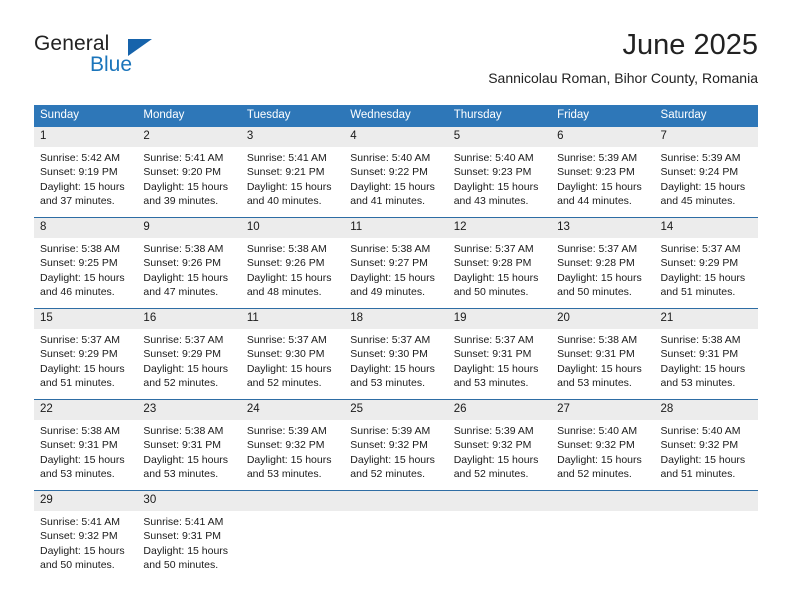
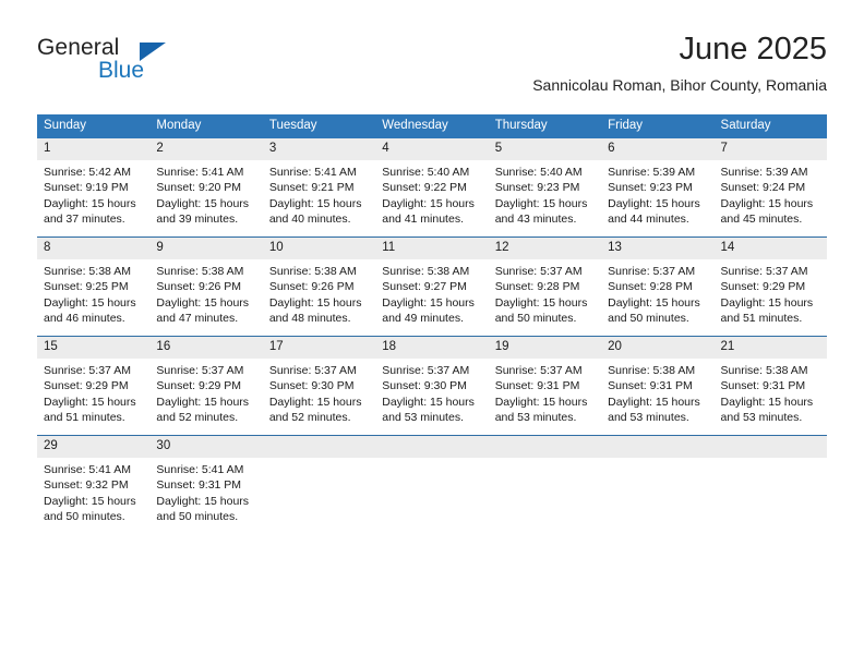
  General
  Blue
  June 2025
  Sannicolau Roman, Bihor County, Romania
  Sunday	Monday	Tuesday	Wednesday	Thursday	Friday	Saturday
  1 Sunrise: 5:42 AM Sunset: 9:19 PM Daylight: 15 hours and 37 minutes.	2 Sunrise: 5:41 AM Sunset: 9:20 PM Daylight: 15 hours and 39 minutes.	3 Sunrise: 5:41 AM Sunset: 9:21 PM Daylight: 15 hours and 40 minutes.	4 Sunrise: 5:40 AM Sunset: 9:22 PM Daylight: 15 hours and 41 minutes.	5 Sunrise: 5:40 AM Sunset: 9:23 PM Daylight: 15 hours and 43 minutes.	6 Sunrise: 5:39 AM Sunset: 9:23 PM Daylight: 15 hours and 44 minutes.	7 Sunrise: 5:39 AM Sunset: 9:24 PM Daylight: 15 hours and 45 minutes.
  8 Sunrise: 5:38 AM Sunset: 9:25 PM Daylight: 15 hours and 46 minutes.	9 Sunrise: 5:38 AM Sunset: 9:26 PM Daylight: 15 hours and 47 minutes.	10 Sunrise: 5:38 AM Sunset: 9:26 PM Daylight: 15 hours and 48 minutes.	11 Sunrise: 5:38 AM Sunset: 9:27 PM Daylight: 15 hours and 49 minutes.	12 Sunrise: 5:37 AM Sunset: 9:28 PM Daylight: 15 hours and 50 minutes.	13 Sunrise: 5:37 AM Sunset: 9:28 PM Daylight: 15 hours and 50 minutes.	14 Sunrise: 5:37 AM Sunset: 9:29 PM Daylight: 15 hours and 51 minutes.
- 15 Sunrise: 5:37 AM Sunset: 9:29 PM Daylight: 15 hours and 51 minutes.	16 Sunrise: 5:37 AM Sunset: 9:29 PM Daylight: 15 hours and 52 minutes.	11 Sunrise: 5:37 AM Sunset: 9:30 PM Daylight: 15 hours and 52 minutes.	18 Sunrise: 5:37 AM Sunset: 9:30 PM Daylight: 15 hours and 53 minutes.	19 Sunrise: 5:37 AM Sunset: 9:31 PM Daylight: 15 hours and 53 minutes.	20 Sunrise: 5:38 AM Sunset: 9:31 PM Daylight: 15 hours and 53 minutes.	21 Sunrise: 5:38 AM Sunset: 9:31 PM Daylight: 15 hours and 53 minutes.
+ 15 Sunrise: 5:37 AM Sunset: 9:29 PM Daylight: 15 hours and 51 minutes.	16 Sunrise: 5:37 AM Sunset: 9:29 PM Daylight: 15 hours and 52 minutes.	17 Sunrise: 5:37 AM Sunset: 9:30 PM Daylight: 15 hours and 52 minutes.	18 Sunrise: 5:37 AM Sunset: 9:30 PM Daylight: 15 hours and 53 minutes.	19 Sunrise: 5:37 AM Sunset: 9:31 PM Daylight: 15 hours and 53 minutes.	20 Sunrise: 5:38 AM Sunset: 9:31 PM Daylight: 15 hours and 53 minutes.	21 Sunrise: 5:38 AM Sunset: 9:31 PM Daylight: 15 hours and 53 minutes.
- 22 Sunrise: 5:38 AM Sunset: 9:31 PM Daylight: 15 hours and 53 minutes.	23 Sunrise: 5:38 AM Sunset: 9:31 PM Daylight: 15 hours and 53 minutes.	24 Sunrise: 5:39 AM Sunset: 9:32 PM Daylight: 15 hours and 53 minutes.	25 Sunrise: 5:39 AM Sunset: 9:32 PM Daylight: 15 hours and 52 minutes.	26 Sunrise: 5:39 AM Sunset: 9:32 PM Daylight: 15 hours and 52 minutes.	27 Sunrise: 5:40 AM Sunset: 9:32 PM Daylight: 15 hours and 52 minutes.	28 Sunrise: 5:40 AM Sunset: 9:32 PM Daylight: 15 hours and 51 minutes.
  29 Sunrise: 5:41 AM Sunset: 9:32 PM Daylight: 15 hours and 50 minutes.	30 Sunrise: 5:41 AM Sunset: 9:31 PM Daylight: 15 hours and 50 minutes.
